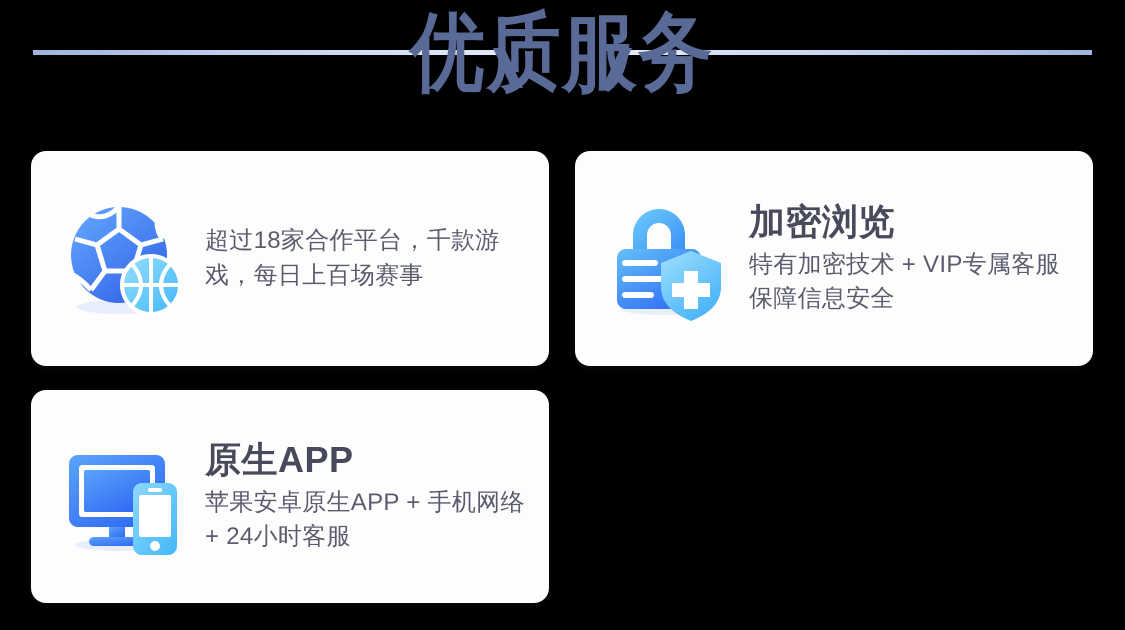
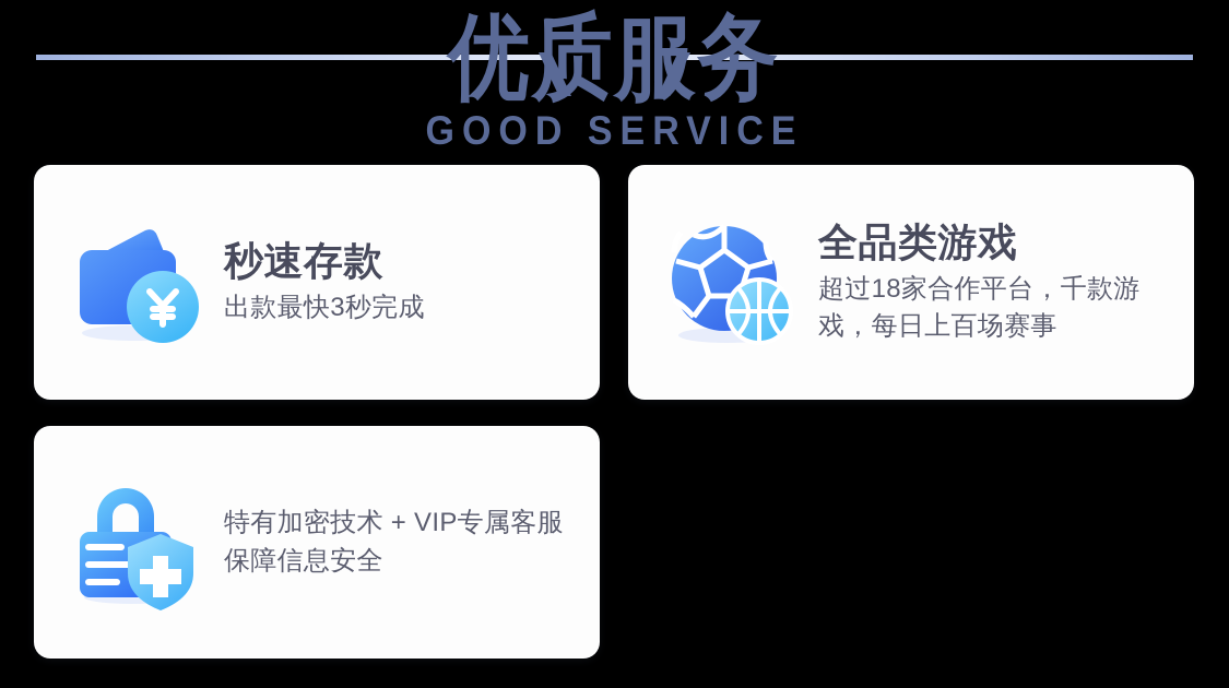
  优质服务
+ GOOD SERVICE
+ 秒速存款
+ 出款最快3秒完成
+ 全品类游戏
  超过18家合作平台，千款游戏，每日上百场赛事
- 加密浏览
  特有加密技术 + VIP专属客服保障信息安全
- 原生APP
- 苹果安卓原生APP + 手机网络 + 24小时客服
